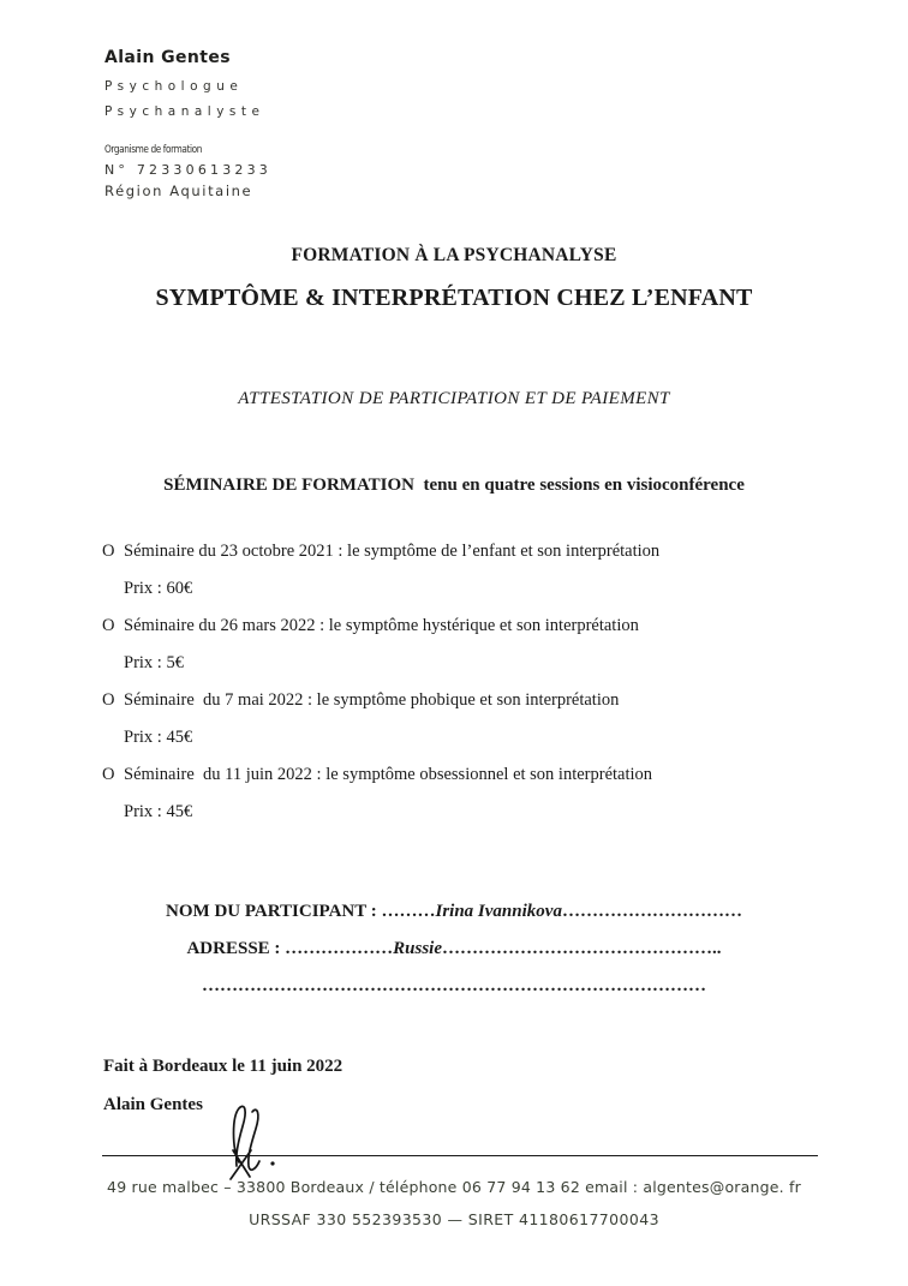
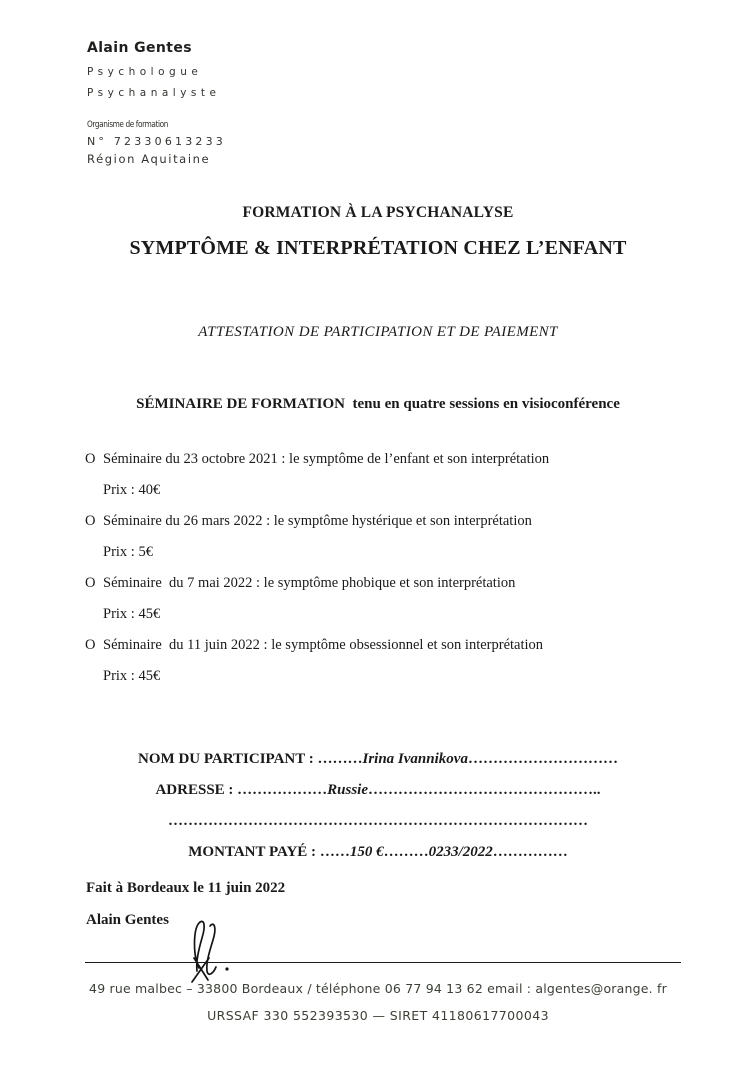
  Alain Gentes
  Psychologue
  Psychanalyste
  Organisme de formation
  N° 72330613233
  Région Aquitaine
  FORMATION À LA PSYCHANALYSE
  SYMPTÔME & INTERPRÉTATION CHEZ L’ENFANT
  ATTESTATION DE PARTICIPATION ET DE PAIEMENT
  SÉMINAIRE DE FORMATION tenu en quatre sessions en visioconférence
  O Séminaire du 23 octobre 2021 : le symptôme de l’enfant et son interprétation
- Prix : 60€
+ Prix : 40€
  O Séminaire du 26 mars 2022 : le symptôme hystérique et son interprétation
  Prix : 5€
  O Séminaire du 7 mai 2022 : le symptôme phobique et son interprétation
  Prix : 45€
  O Séminaire du 11 juin 2022 : le symptôme obsessionnel et son interprétation
  Prix : 45€
  NOM DU PARTICIPANT : ………Irina Ivannikova…………………………
  ADRESSE : ………………Russie………………………………………..
  …………………………………………………………………………
+ MONTANT PAYÉ : ……150 €………0233/2022……………
  Fait à Bordeaux le 11 juin 2022
  Alain Gentes
  49 rue malbec – 33800 Bordeaux / téléphone 06 77 94 13 62 email : algentes@orange. fr
  URSSAF 330 552393530 — SIRET 41180617700043
